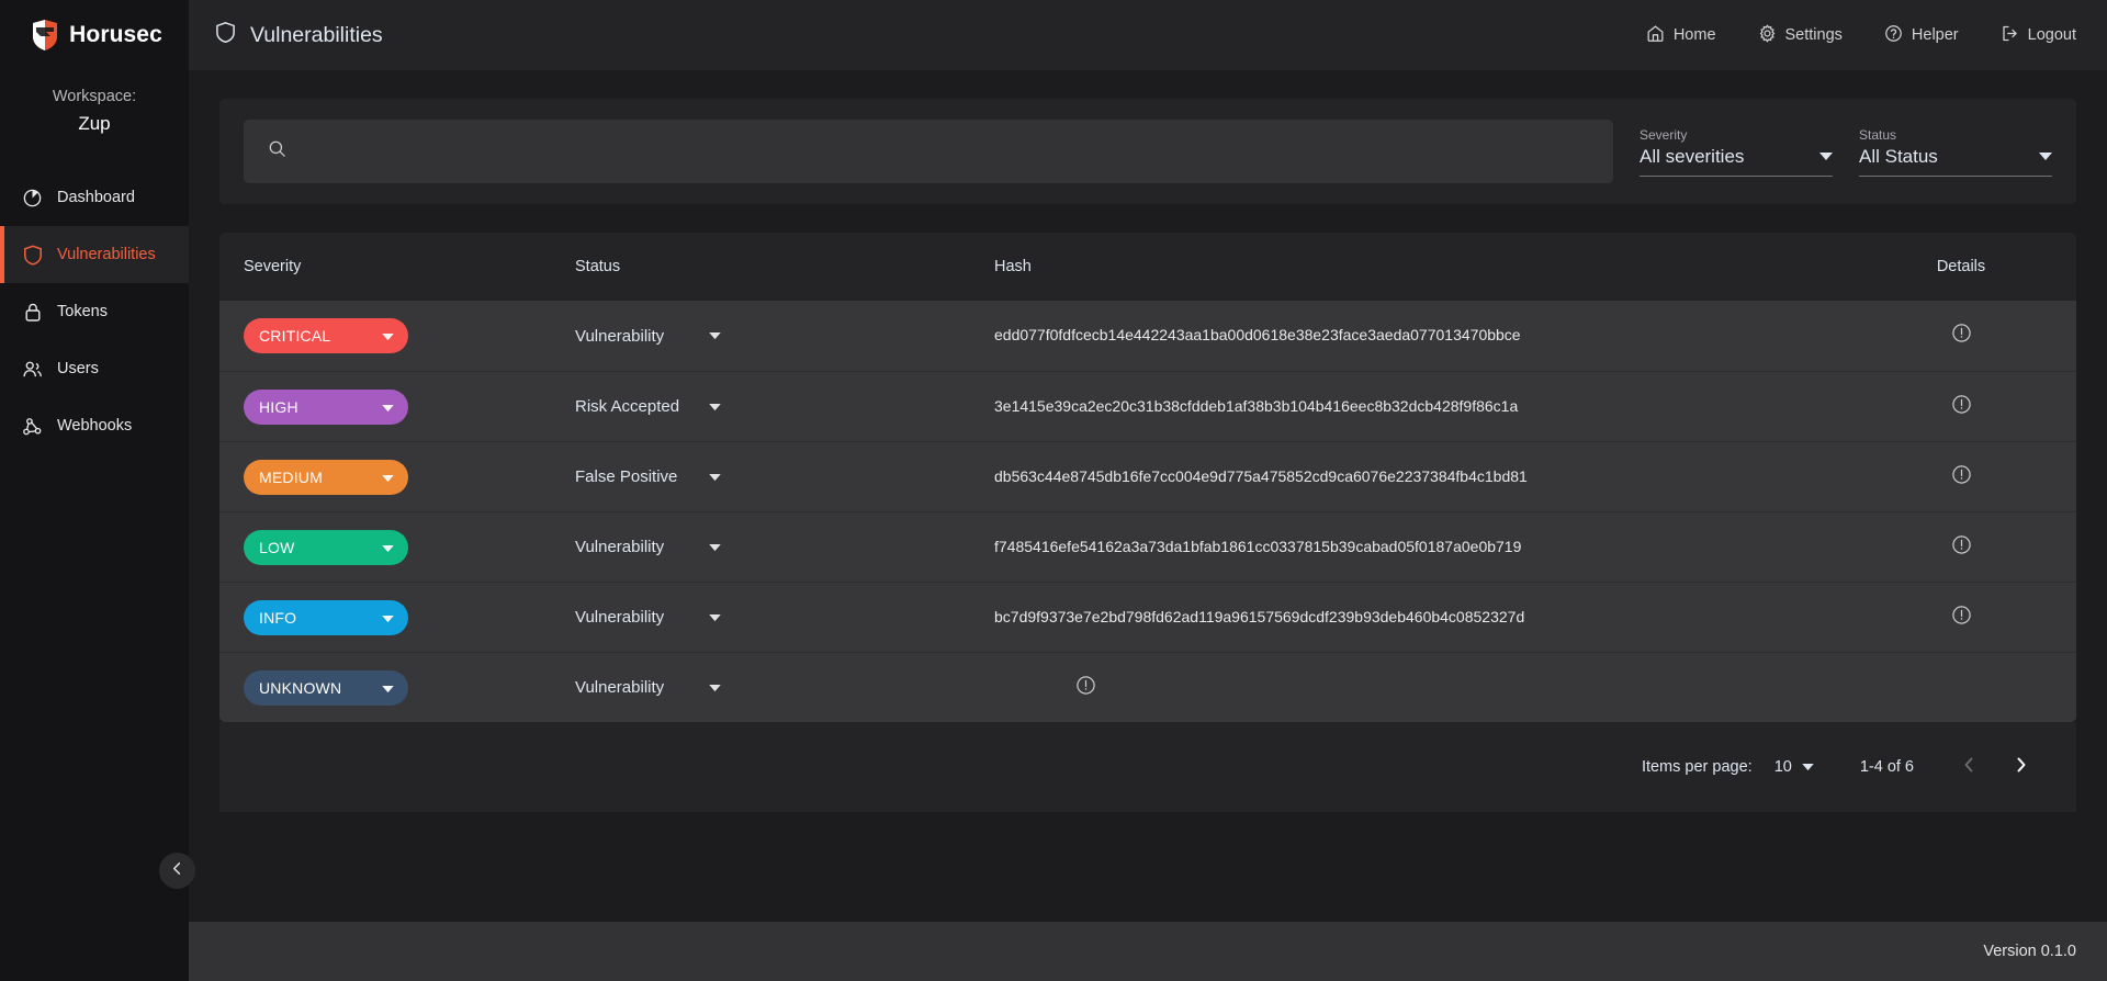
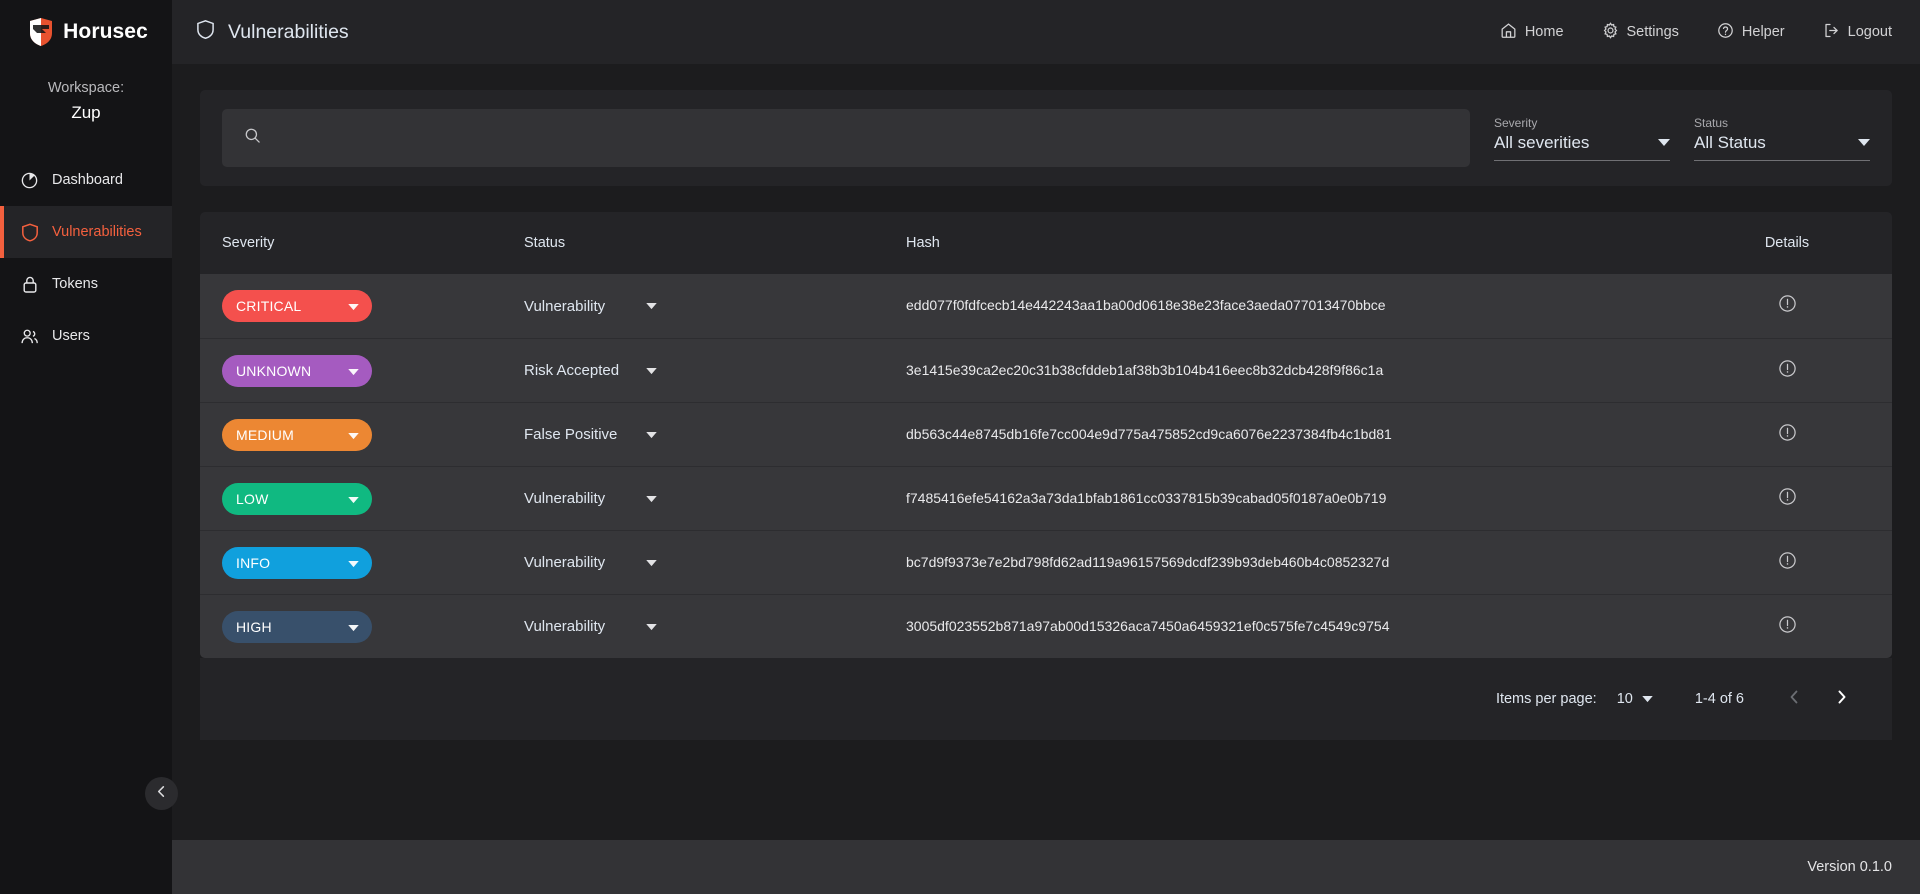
  Horusec
  Workspace:
  Zup
  Dashboard
  Vulnerabilities
  Tokens
  Users
- Webhooks
  Vulnerabilities
  Home
  Settings
  Helper
  Logout
  Severity
  All severities
  Status
  All Status
  Severity
  Status
  Hash
  Details
  CRITICAL
  Vulnerability
  edd077f0fdfcecb14e442243aa1ba00d0618e38e23face3aeda077013470bbce
- HIGH
+ UNKNOWN
  Risk Accepted
  3e1415e39ca2ec20c31b38cfddeb1af38b3b104b416eec8b32dcb428f9f86c1a
  MEDIUM
  False Positive
  db563c44e8745db16fe7cc004e9d775a475852cd9ca6076e2237384fb4c1bd81
  LOW
  Vulnerability
  f7485416efe54162a3a73da1bfab1861cc0337815b39cabad05f0187a0e0b719
  INFO
  Vulnerability
  bc7d9f9373e7e2bd798fd62ad119a96157569dcdf239b93deb460b4c0852327d
- UNKNOWN
+ HIGH
  Vulnerability
+ 3005df023552b871a97ab00d15326aca7450a6459321ef0c575fe7c4549c9754
  Items per page:
  10
  1-4 of 6
  Version 0.1.0
